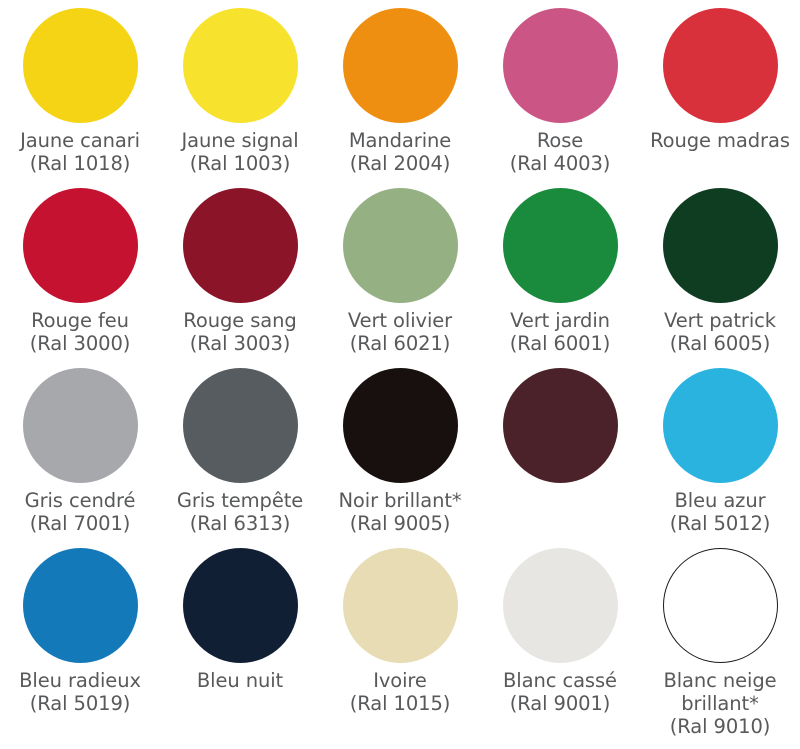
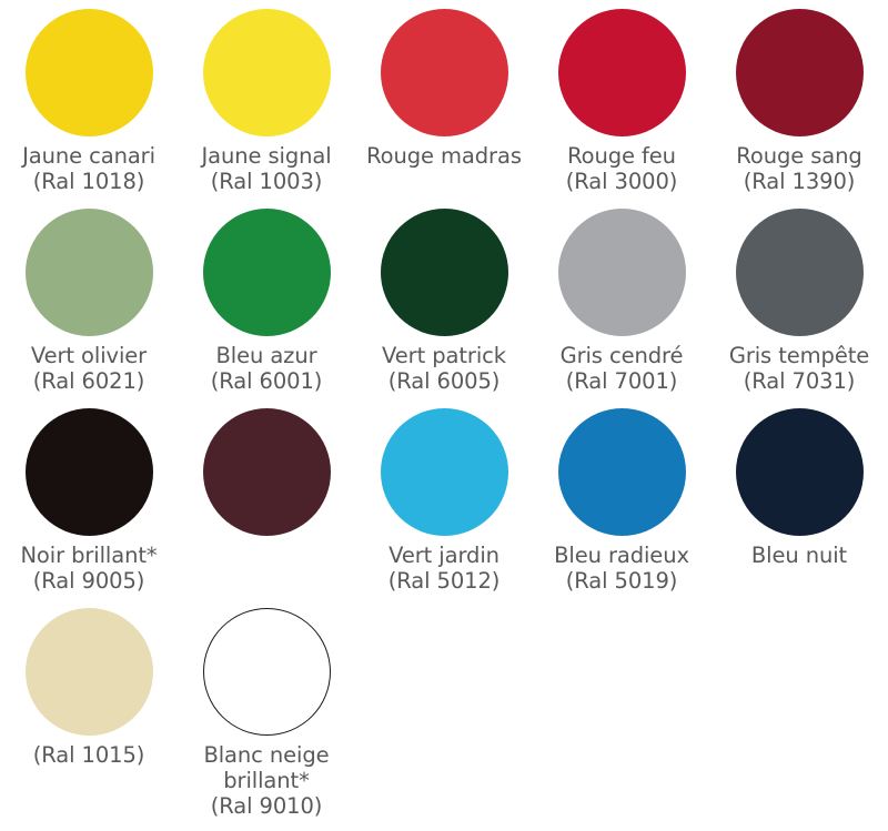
  Jaune canari
  (Ral 1018)
  Jaune signal
  (Ral 1003)
- Mandarine
- (Ral 2004)
- Rose
- (Ral 4003)
  Rouge madras
  Rouge feu
  (Ral 3000)
  Rouge sang
- (Ral 3003)
+ (Ral 1390)
  Vert olivier
  (Ral 6021)
- Vert jardin
+ Bleu azur
  (Ral 6001)
  Vert patrick
  (Ral 6005)
  Gris cendré
  (Ral 7001)
  Gris tempête
- (Ral 6313)
+ (Ral 7031)
  Noir brillant*
  (Ral 9005)
- Bleu azur
+ Vert jardin
  (Ral 5012)
  Bleu radieux
  (Ral 5019)
  Bleu nuit
- Ivoire
  (Ral 1015)
- Blanc cassé
- (Ral 9001)
  Blanc neige brillant*
  (Ral 9010)
